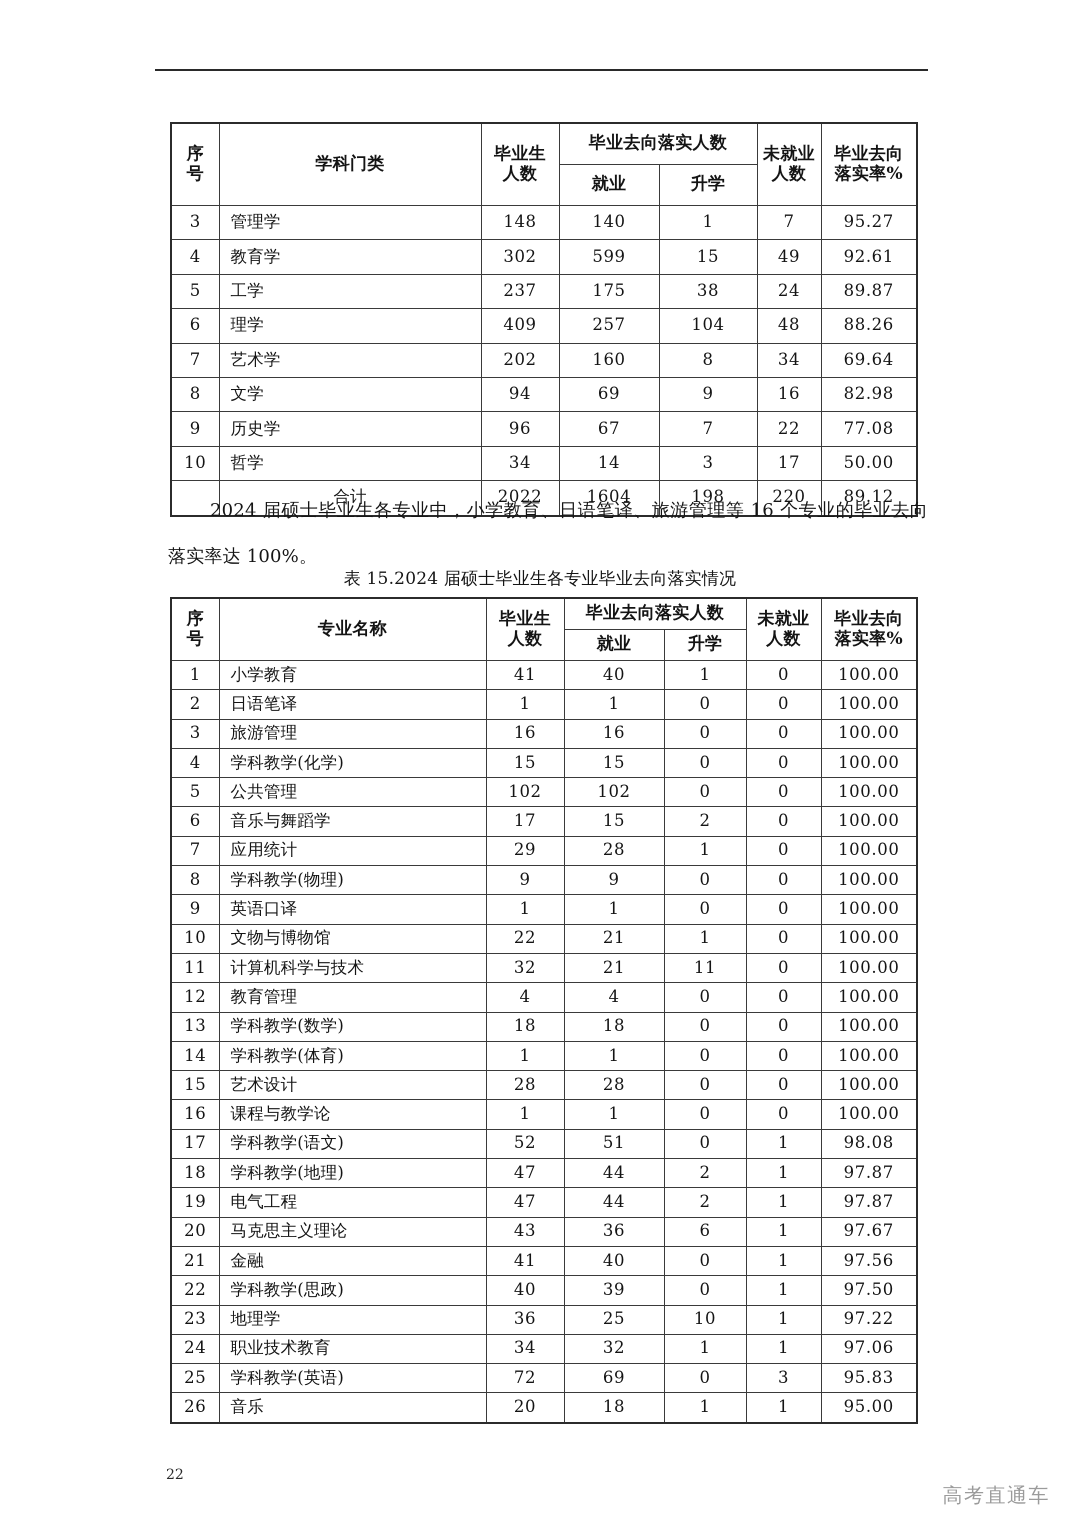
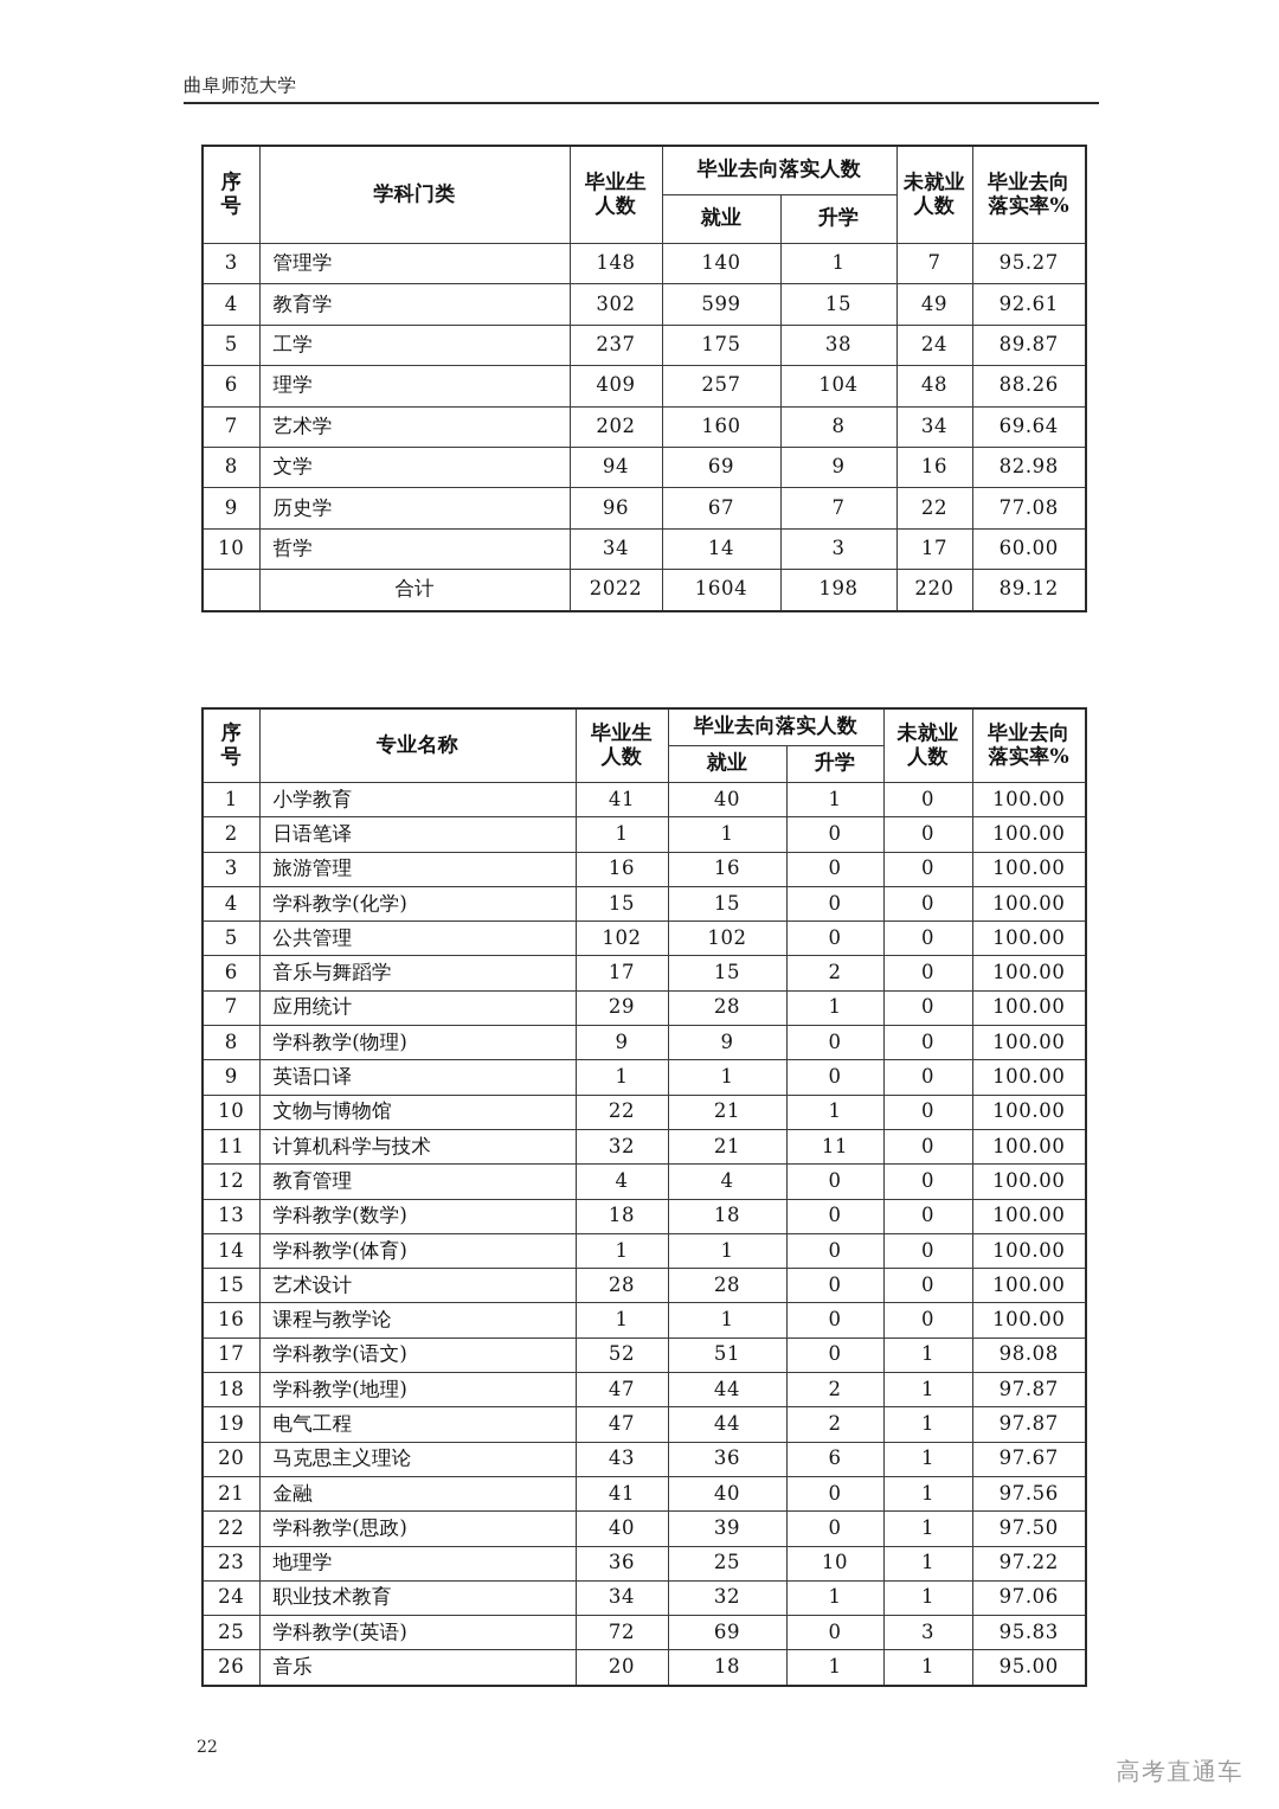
+ 曲阜师范大学
  序 号	学科门类	毕业生 人数	毕业去向落实人数	未就业 人数	毕业去向 落实率%
  就业	升学
  3	管理学	148	140	1	7	95.27
  4	教育学	302	599	15	49	92.61
  5	工学	237	175	38	24	89.87
  6	理学	409	257	104	48	88.26
  7	艺术学	202	160	8	34	69.64
  8	文学	94	69	9	16	82.98
  9	历史学	96	67	7	22	77.08
- 10	哲学	34	14	3	17	50.00
+ 10	哲学	34	14	3	17	60.00
  	合计	2022	1604	198	220	89.12
- 2024 届硕士毕业生各专业中，小学教育、日语笔译、旅游管理等 16 个专业的毕业去向落实率达 100%。
- 表 15.2024 届硕士毕业生各专业毕业去向落实情况
  序 号	专业名称	毕业生 人数	毕业去向落实人数	未就业 人数	毕业去向 落实率%
  就业	升学
  1	小学教育	41	40	1	0	100.00
  2	日语笔译	1	1	0	0	100.00
  3	旅游管理	16	16	0	0	100.00
  4	学科教学(化学)	15	15	0	0	100.00
  5	公共管理	102	102	0	0	100.00
  6	音乐与舞蹈学	17	15	2	0	100.00
  7	应用统计	29	28	1	0	100.00
  8	学科教学(物理)	9	9	0	0	100.00
  9	英语口译	1	1	0	0	100.00
  10	文物与博物馆	22	21	1	0	100.00
  11	计算机科学与技术	32	21	11	0	100.00
  12	教育管理	4	4	0	0	100.00
  13	学科教学(数学)	18	18	0	0	100.00
  14	学科教学(体育)	1	1	0	0	100.00
  15	艺术设计	28	28	0	0	100.00
  16	课程与教学论	1	1	0	0	100.00
  17	学科教学(语文)	52	51	0	1	98.08
  18	学科教学(地理)	47	44	2	1	97.87
  19	电气工程	47	44	2	1	97.87
  20	马克思主义理论	43	36	6	1	97.67
  21	金融	41	40	0	1	97.56
  22	学科教学(思政)	40	39	0	1	97.50
  23	地理学	36	25	10	1	97.22
  24	职业技术教育	34	32	1	1	97.06
  25	学科教学(英语)	72	69	0	3	95.83
  26	音乐	20	18	1	1	95.00
  22
  高考直通车
